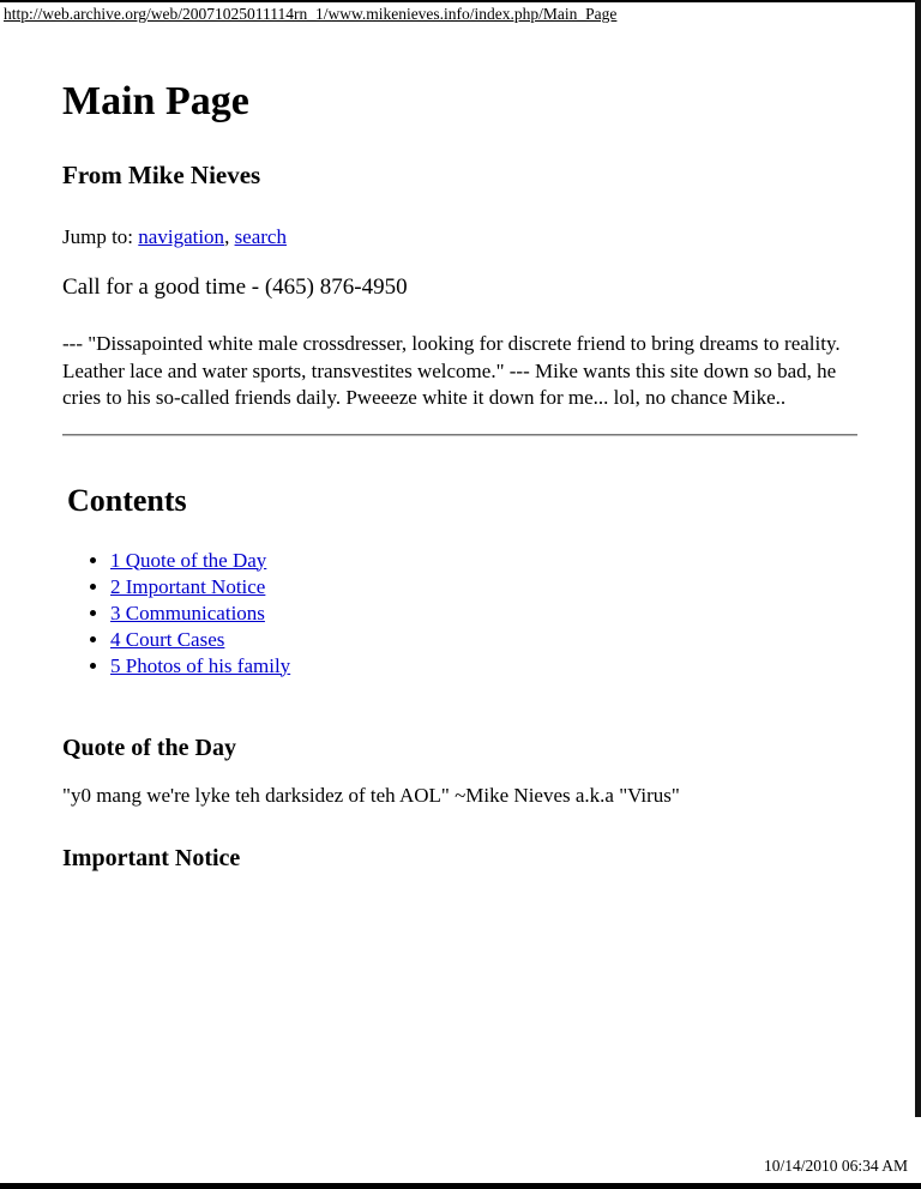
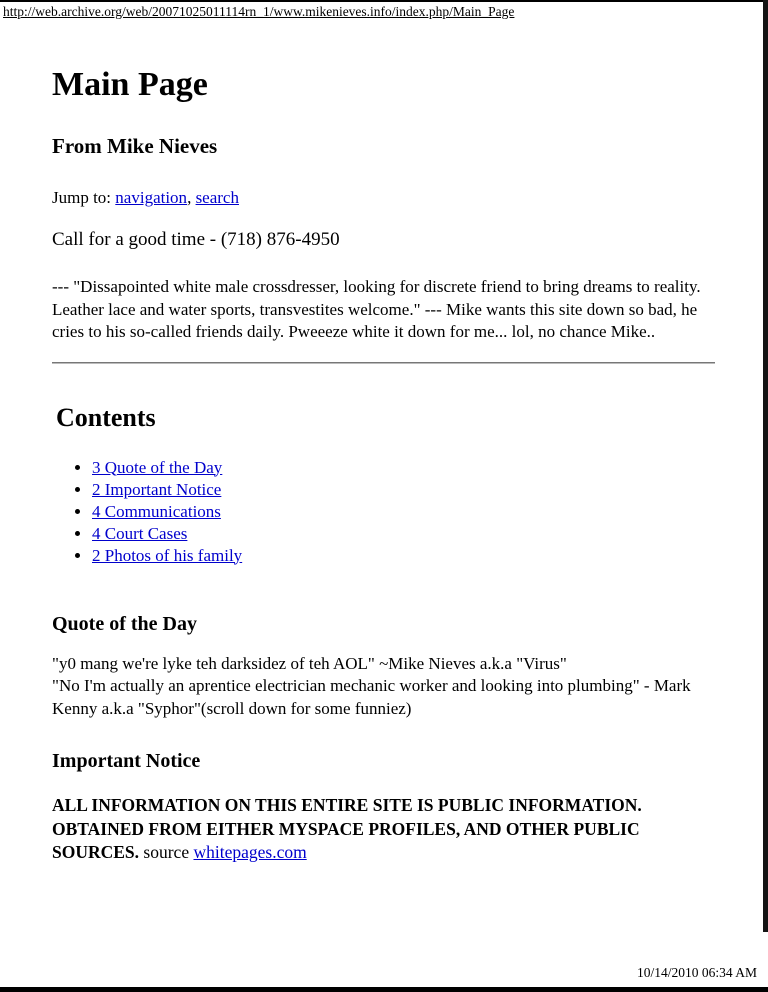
  http://web.archive.org/web/20071025011114rn_1/www.mikenieves.info/index.php/Main_Page
  Main Page
  From Mike Nieves
  Jump to: navigation, search
- Call for a good time - (465) 876-4950
+ Call for a good time - (718) 876-4950
  --- "Dissapointed white male crossdresser, looking for discrete friend to bring dreams to reality. Leather lace and water sports, transvestites welcome." --- Mike wants this site down so bad, he cries to his so-called friends daily. Pweeeze white it down for me... lol, no chance Mike..
  Contents
- 1 Quote of the Day
+ 3 Quote of the Day
  2 Important Notice
- 3 Communications
+ 4 Communications
  4 Court Cases
- 5 Photos of his family
+ 2 Photos of his family
  Quote of the Day
  "y0 mang we're lyke teh darksidez of teh AOL" ~Mike Nieves a.k.a "Virus"
+ "No I'm actually an aprentice electrician mechanic worker and looking into plumbing" - Mark Kenny a.k.a "Syphor"(scroll down for some funniez)
  Important Notice
+ ALL INFORMATION ON THIS ENTIRE SITE IS PUBLIC INFORMATION. OBTAINED FROM EITHER MYSPACE PROFILES, AND OTHER PUBLIC SOURCES. source whitepages.com
  10/14/2010 06:34 AM
